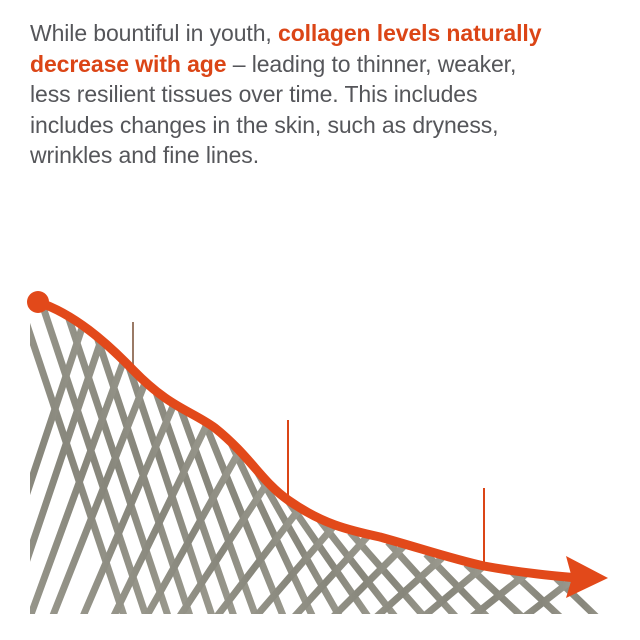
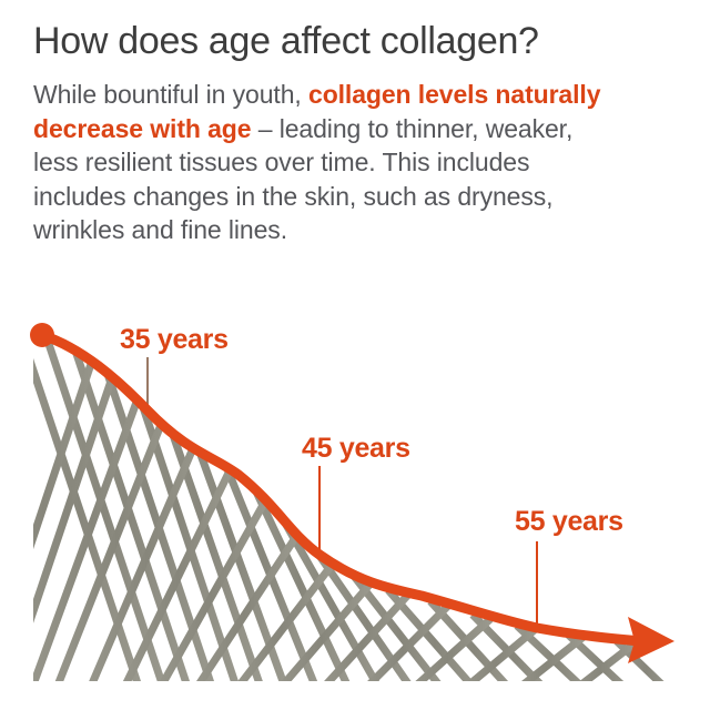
+ 35 years
+ 45 years
+ 55 years
+ How does age affect collagen?
  While bountiful in youth, collagen levels naturally decrease with age – leading to thinner, weaker, less resilient tissues over time. This includes includes changes in the skin, such as dryness, wrinkles and fine lines.
